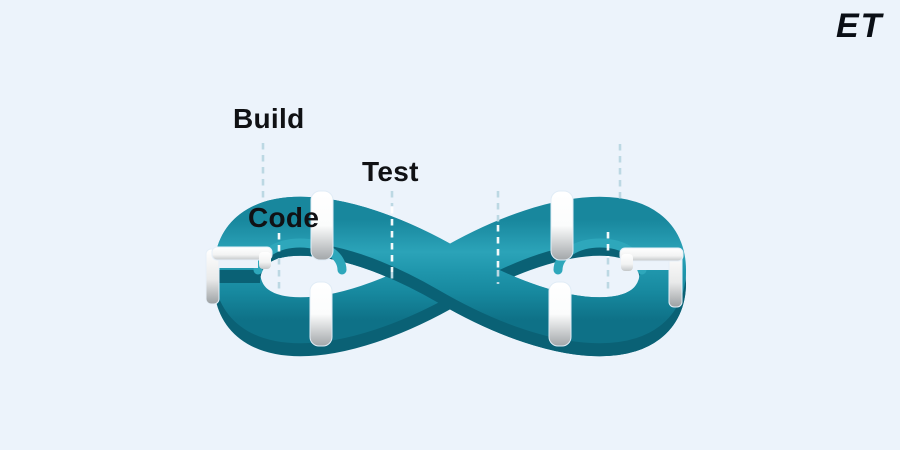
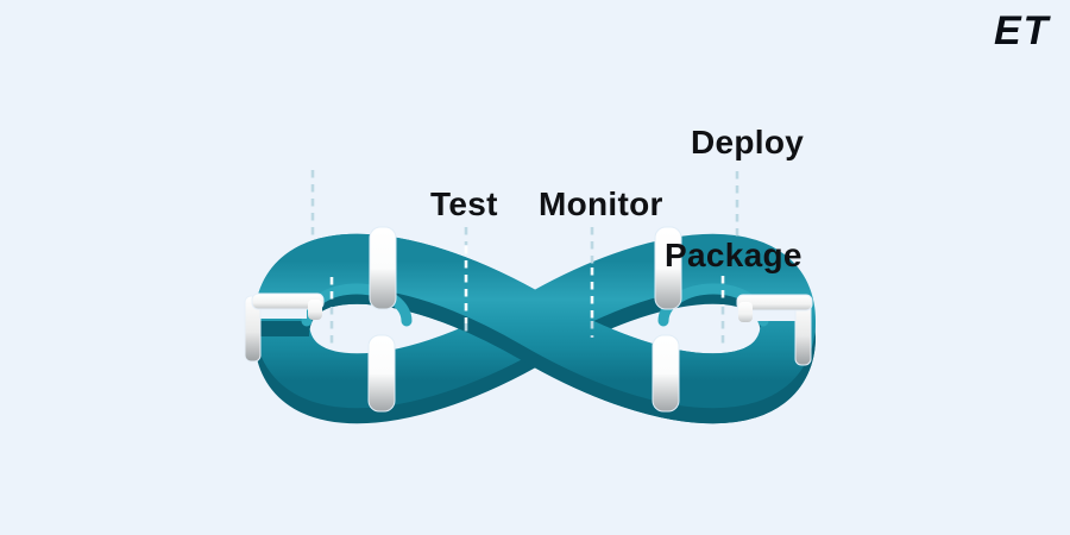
- Build
- Code
  Test
+ Monitor
+ Package
+ Deploy
  ET
